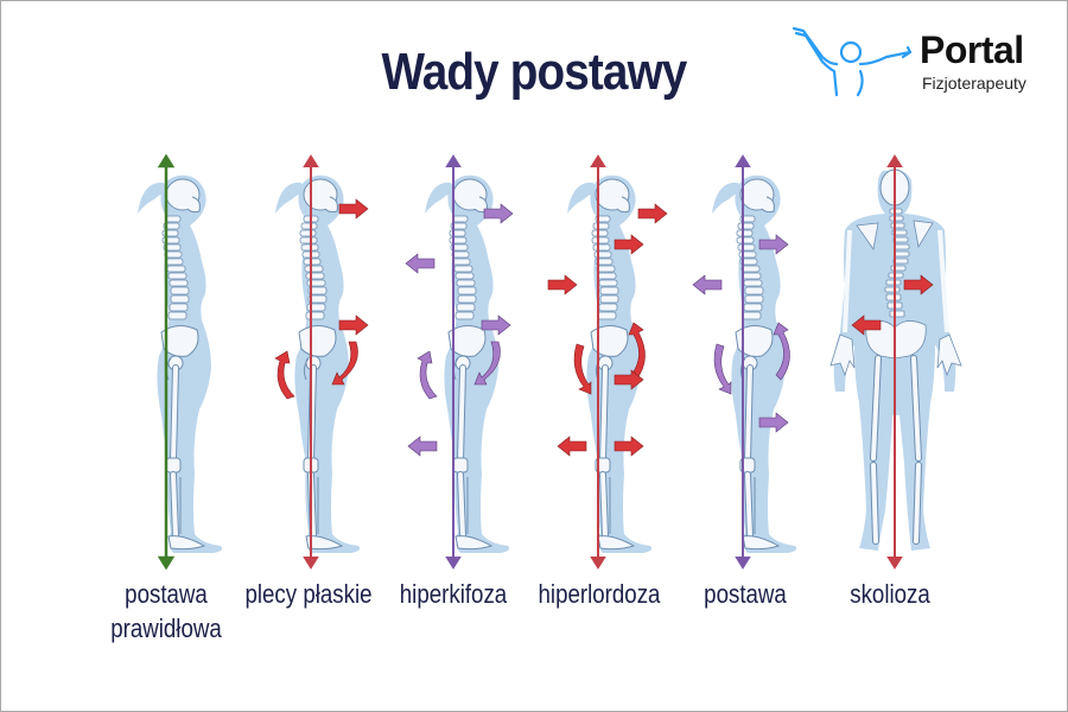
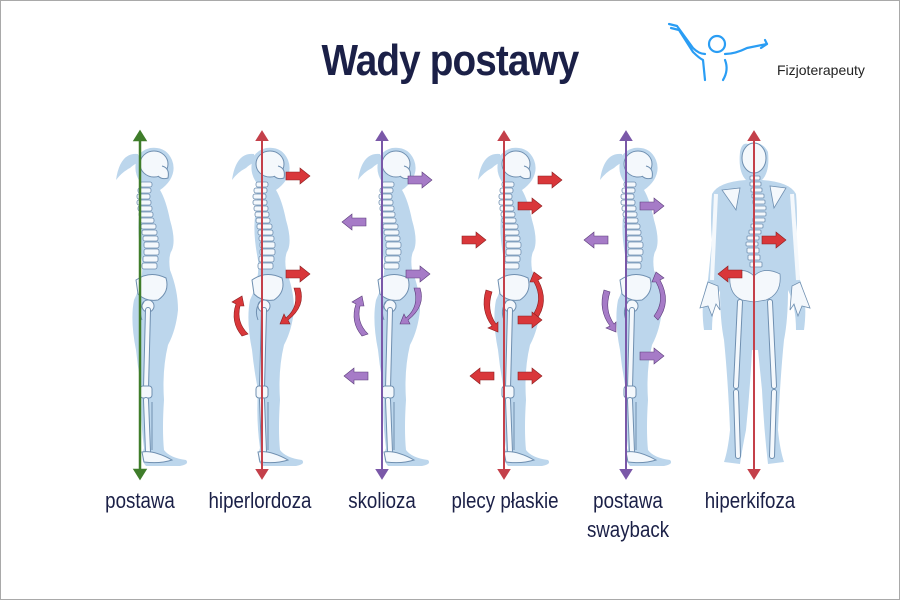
  Wady postawy
- Portal
  Fizjoterapeuty
  postawa
- prawidłowa
- plecy płaskie
+ hiperlordoza
- hiperkifoza
+ skolioza
- hiperlordoza
+ plecy płaskie
  postawa
+ swayback
- skolioza
+ hiperkifoza
